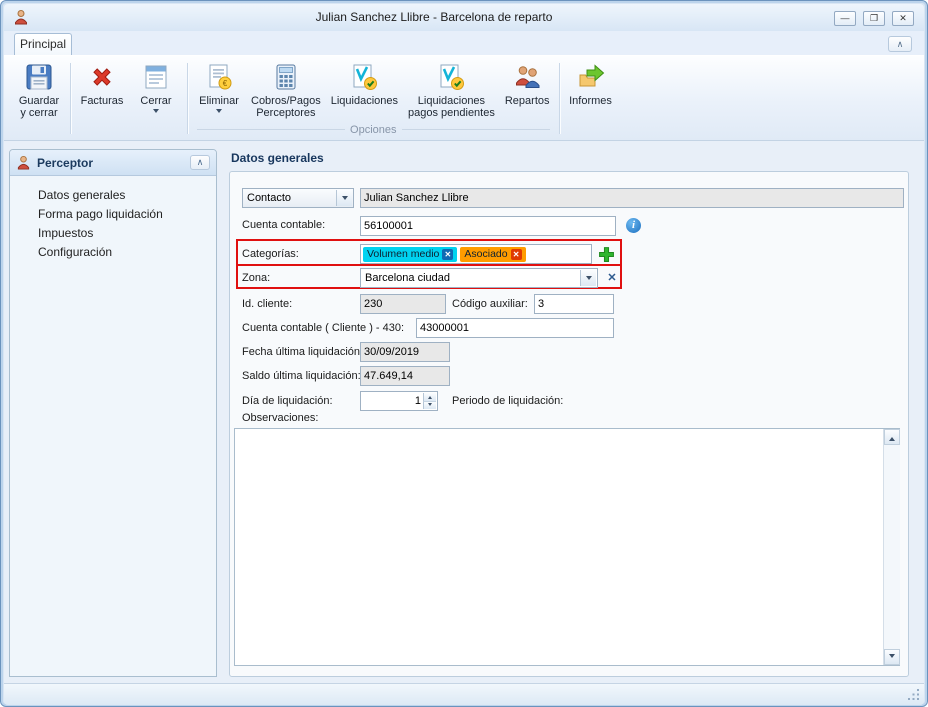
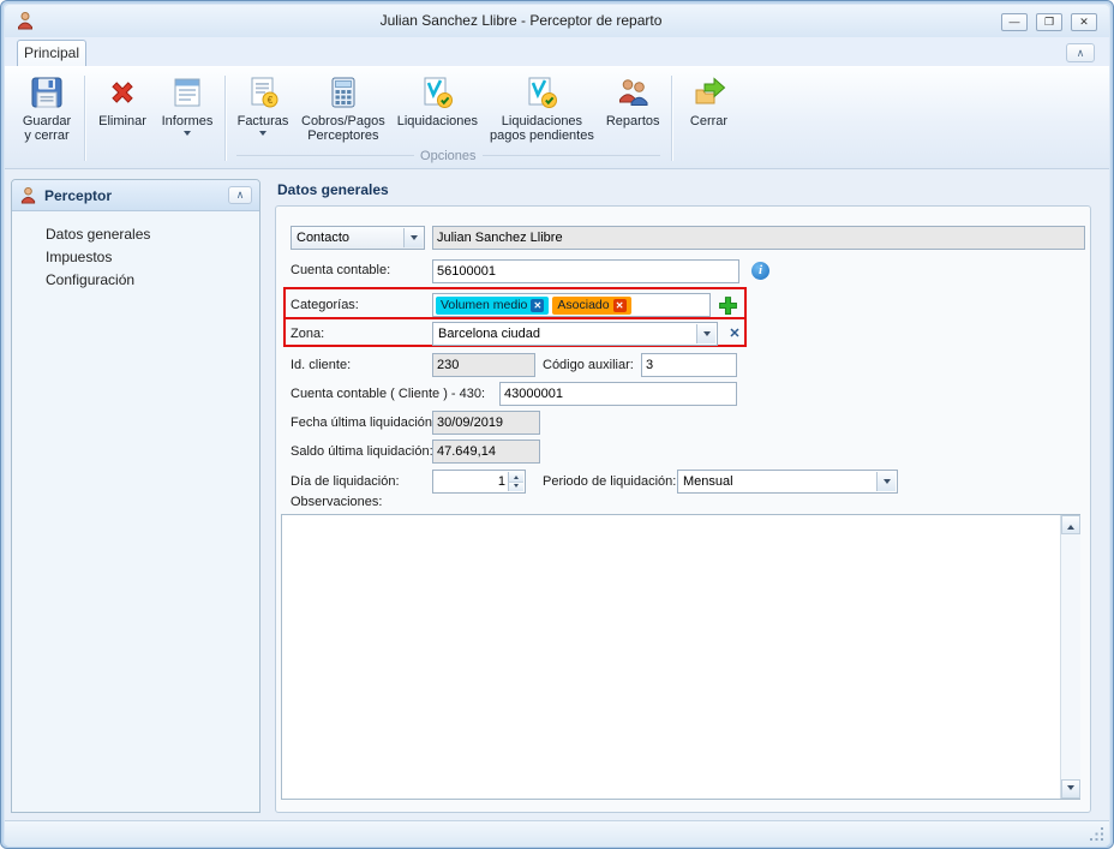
- Julian Sanchez Llibre - Barcelona de reparto
+ Julian Sanchez Llibre - Perceptor de reparto
  —
  ❐
  ✕
  Principal
  ∧
  Guardar
  y cerrar
- Facturas
+ Eliminar
- Cerrar
+ Informes
  €
- Eliminar
+ Facturas
  Cobros/Pagos
  Perceptores
  Liquidaciones
  Liquidaciones
  pagos pendientes
  Repartos
  Opciones
- Informes
+ Cerrar
  Perceptor
  ∧
  Datos generales
- Forma pago liquidación
  Impuestos
  Configuración
  Datos generales
  Contacto
  Julian Sanchez Llibre
  Cuenta contable:
  56100001
  i
  Categorías:
  Volumen medio
  ✕
  Asociado
  ✕
  Zona:
  Barcelona ciudad
  ✕
  Id. cliente:
  230
  Código auxiliar:
  3
  Cuenta contable ( Cliente ) - 430:
  43000001
  Fecha última liquidación
  30/09/2019
  Saldo última liquidación
  47.649,14
  Día de liquidación:
  1
  Periodo de liquidación:
+ Mensual
  Observaciones:
